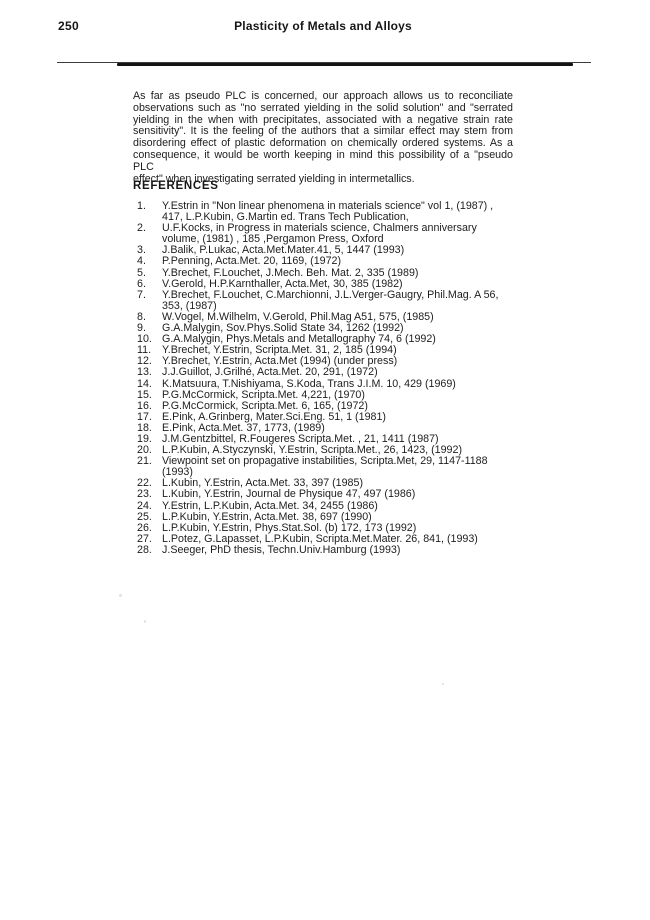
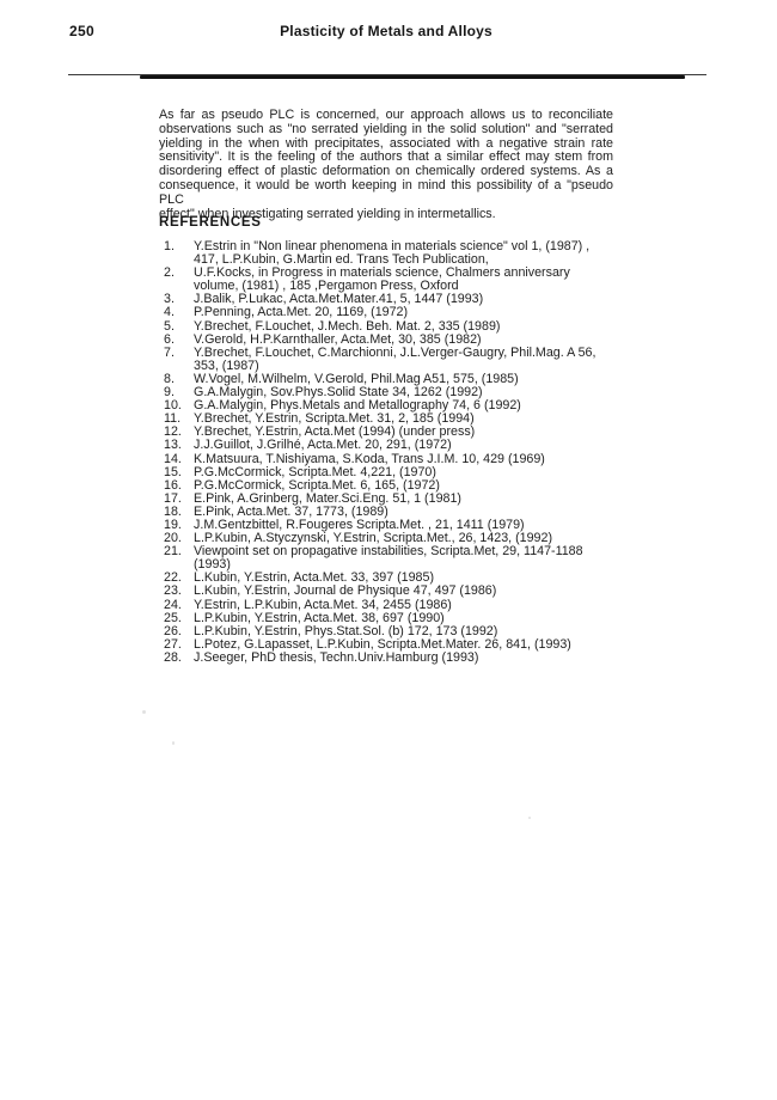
  250
  Plasticity of Metals and Alloys
  As far as pseudo PLC is concerned, our approach allows us to reconciliate
  observations such as "no serrated yielding in the solid solution" and "serrated
  yielding in the when with precipitates, associated with a negative strain rate
  sensitivity". It is the feeling of the authors that a similar effect may stem from
  disordering effect of plastic deformation on chemically ordered systems. As a
  consequence, it would be worth keeping in mind this possibility of a "pseudo PLC
  effect" when investigating serrated yielding in intermetallics.
  REFERENCES
  1.
  Y.Estrin in "Non linear phenomena in materials science" vol 1, (1987) ,
  417, L.P.Kubin, G.Martin ed. Trans Tech Publication,
  2.
  U.F.Kocks, in Progress in materials science, Chalmers anniversary
  volume, (1981) , 185 ,Pergamon Press, Oxford
  3.
  J.Balik, P.Lukac, Acta.Met.Mater.41, 5, 1447 (1993)
  4.
  P.Penning, Acta.Met. 20, 1169, (1972)
  5.
  Y.Brechet, F.Louchet, J.Mech. Beh. Mat. 2, 335 (1989)
  6.
  V.Gerold, H.P.Karnthaller, Acta.Met, 30, 385 (1982)
  7.
  Y.Brechet, F.Louchet, C.Marchionni, J.L.Verger-Gaugry, Phil.Mag. A 56,
  353, (1987)
  8.
  W.Vogel, M.Wilhelm, V.Gerold, Phil.Mag A51, 575, (1985)
  9.
  G.A.Malygin, Sov.Phys.Solid State 34, 1262 (1992)
  10.
  G.A.Malygin, Phys.Metals and Metallography 74, 6 (1992)
  11.
  Y.Brechet, Y.Estrin, Scripta.Met. 31, 2, 185 (1994)
  12.
  Y.Brechet, Y.Estrin, Acta.Met (1994) (under press)
  13.
  J.J.Guillot, J.Grilhé, Acta.Met. 20, 291, (1972)
  14.
  K.Matsuura, T.Nishiyama, S.Koda, Trans J.I.M. 10, 429 (1969)
  15.
  P.G.McCormick, Scripta.Met. 4,221, (1970)
  16.
  P.G.McCormick, Scripta.Met. 6, 165, (1972)
  17.
  E.Pink, A.Grinberg, Mater.Sci.Eng. 51, 1 (1981)
  18.
  E.Pink, Acta.Met. 37, 1773, (1989)
  19.
- J.M.Gentzbittel, R.Fougeres Scripta.Met. , 21, 1411 (1987)
+ J.M.Gentzbittel, R.Fougeres Scripta.Met. , 21, 1411 (1979)
  20.
  L.P.Kubin, A.Styczynski, Y.Estrin, Scripta.Met., 26, 1423, (1992)
  21.
  Viewpoint set on propagative instabilities, Scripta.Met, 29, 1147-1188
  (1993)
  22.
  L.Kubin, Y.Estrin, Acta.Met. 33, 397 (1985)
  23.
  L.Kubin, Y.Estrin, Journal de Physique 47, 497 (1986)
  24.
  Y.Estrin, L.P.Kubin, Acta.Met. 34, 2455 (1986)
  25.
  L.P.Kubin, Y.Estrin, Acta.Met. 38, 697 (1990)
  26.
  L.P.Kubin, Y.Estrin, Phys.Stat.Sol. (b) 172, 173 (1992)
  27.
  L.Potez, G.Lapasset, L.P.Kubin, Scripta.Met.Mater. 26, 841, (1993)
  28.
  J.Seeger, PhD thesis, Techn.Univ.Hamburg (1993)
